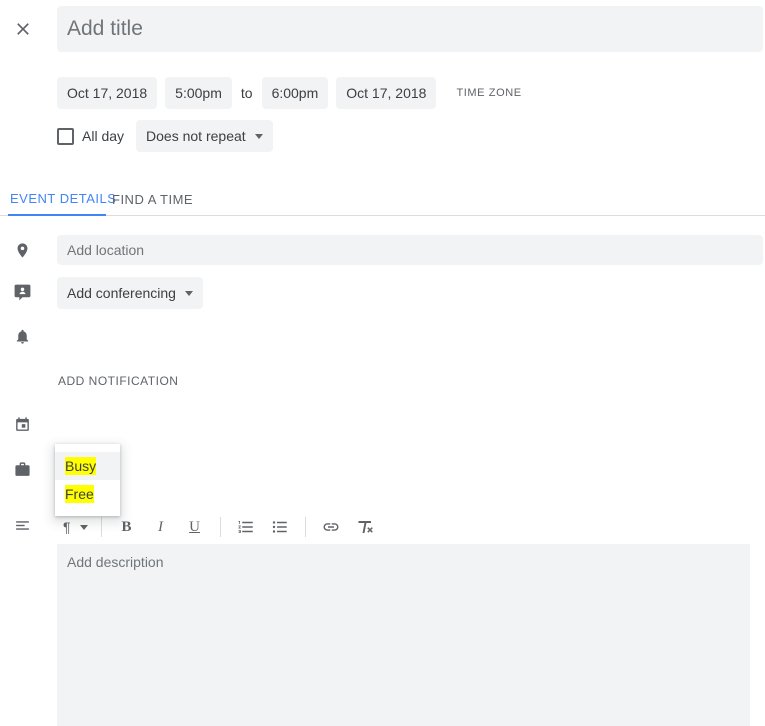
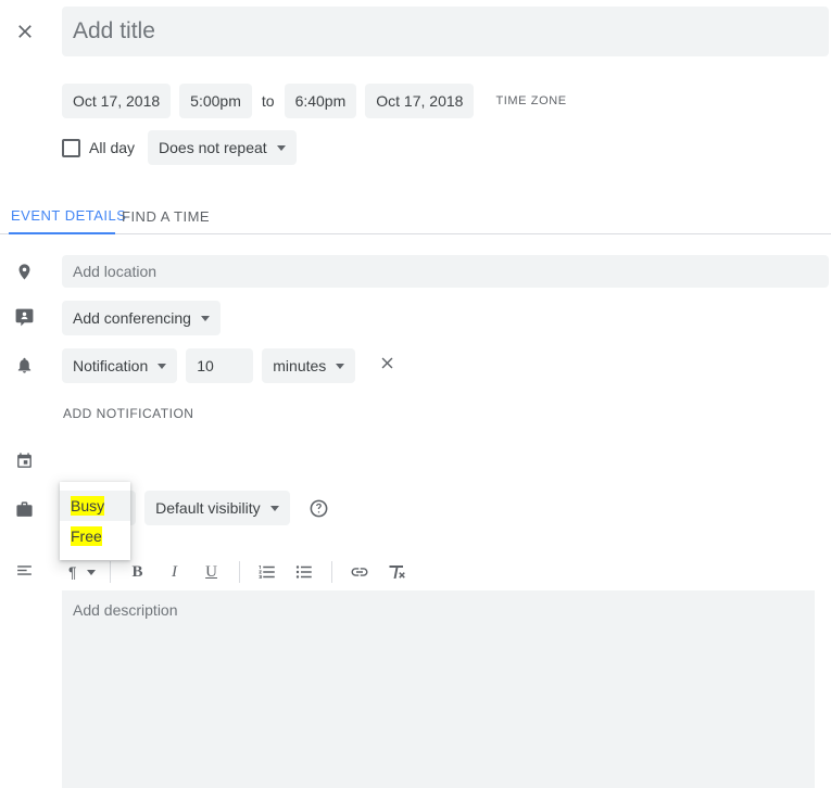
  Add title
  Oct 17, 2018
  5:00pm
  to
- 6:00pm
+ 6:40pm
  Oct 17, 2018
  TIME ZONE
  All day
  Does not repeat
  EVENT DETAILS
  FIND A TIME
  Add location
  Add conferencing
+ Notification
+ 10
+ minutes
  ADD NOTIFICATION
+ Default visibility
  ¶
  B
  I
  U
  Add description
  Busy
  Free
